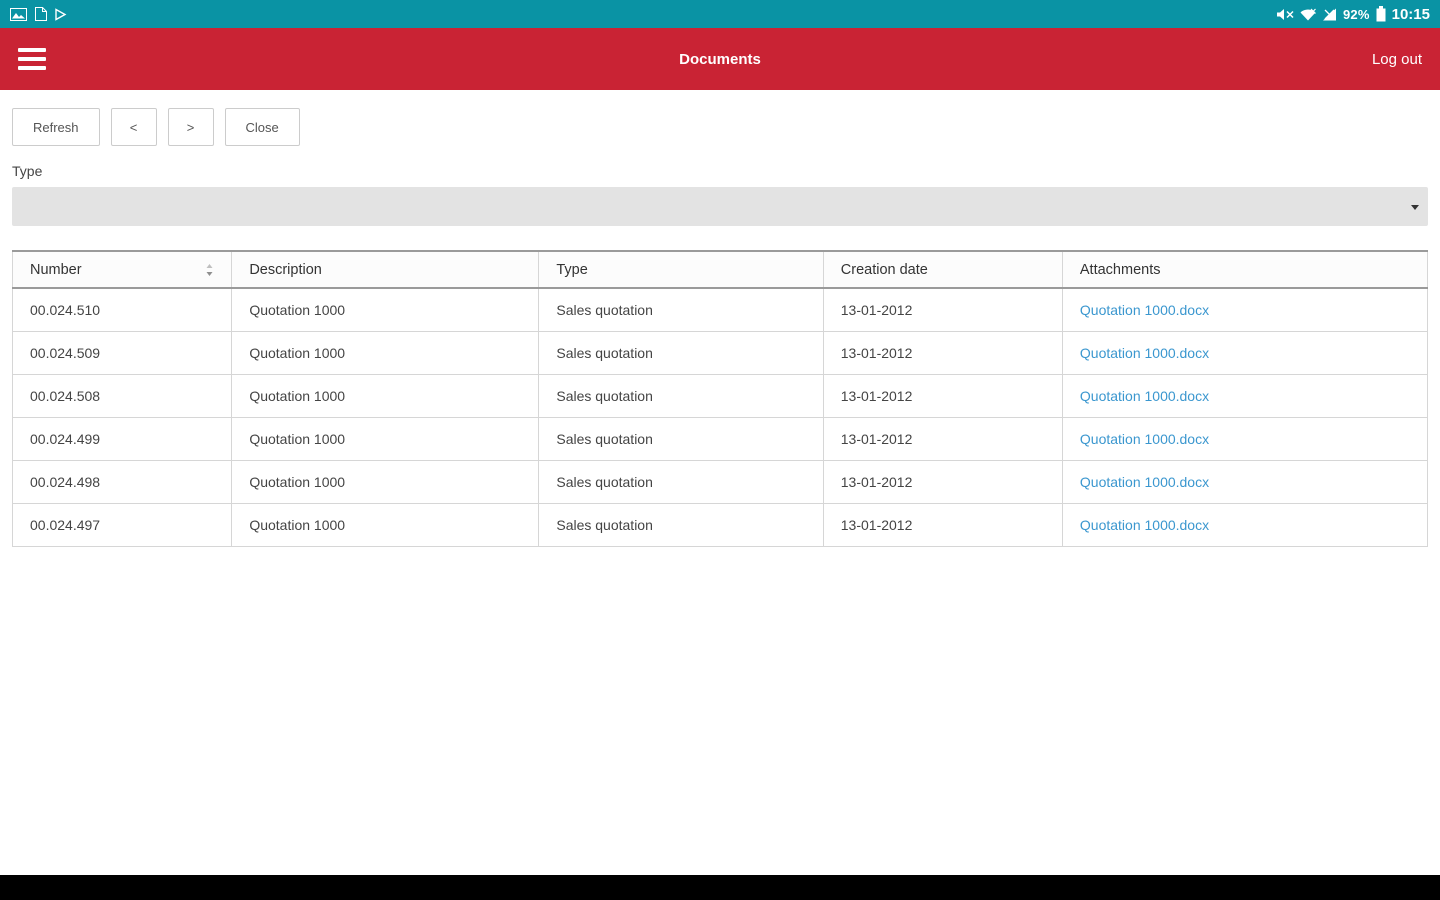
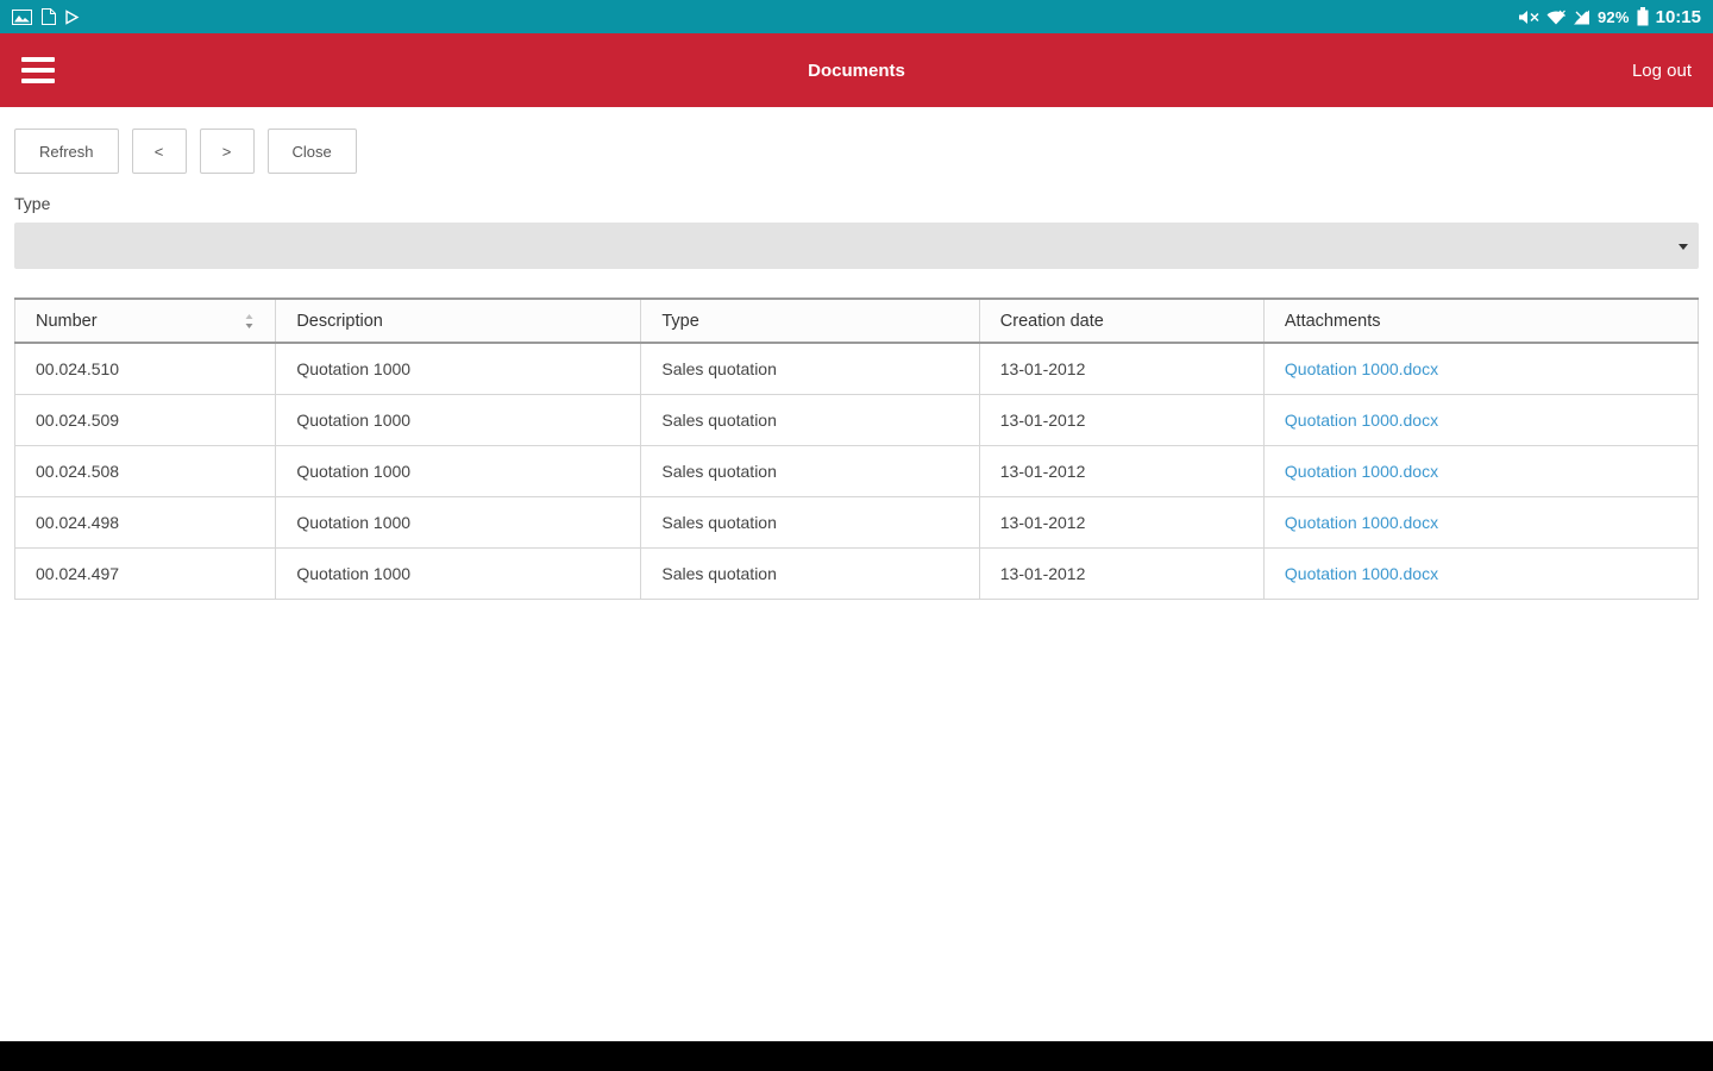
  92%
  10:15
  Documents
  Log out
  Refresh
  <
  >
  Close
  Type
  Number	Description	Type	Creation date	Attachments
  00.024.510	Quotation 1000	Sales quotation	13-01-2012	Quotation 1000.docx
  00.024.509	Quotation 1000	Sales quotation	13-01-2012	Quotation 1000.docx
  00.024.508	Quotation 1000	Sales quotation	13-01-2012	Quotation 1000.docx
- 00.024.499	Quotation 1000	Sales quotation	13-01-2012	Quotation 1000.docx
  00.024.498	Quotation 1000	Sales quotation	13-01-2012	Quotation 1000.docx
  00.024.497	Quotation 1000	Sales quotation	13-01-2012	Quotation 1000.docx
